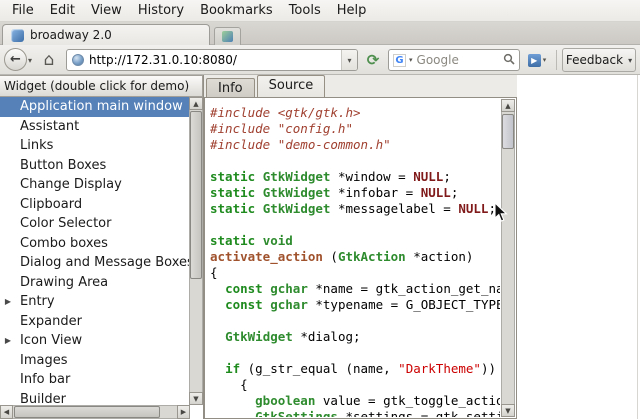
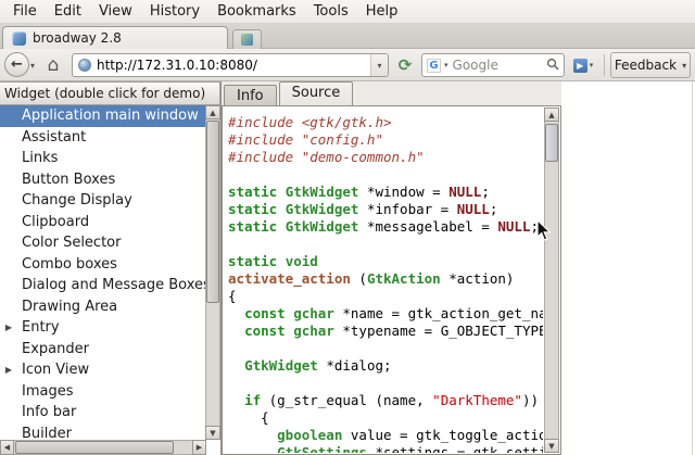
  File
  Edit
  View
  History
  Bookmarks
  Tools
  Help
- broadway 2.0
+ broadway 2.8
  ←
  ▾
  ⌂
  http://172.31.0.10:8080/
  ▾
  ⟳
  G
  ▾
  Google
  ▶
  ▾
  Feedback
  ▾
  Widget (double click for demo)
  Application main window
  Assistant
  Links
  Button Boxes
  Change Display
  Clipboard
  Color Selector
  Combo boxes
  Dialog and Message Boxe
  Drawing Area
  ▶
  Entry
  Expander
  ▶
  Icon View
  Images
  Info bar
  Builder
  ▲
  ▼
  ◀
  ▶
  Info
  Source
  #include <gtk/gtk.h>
  #include "config.h"
  #include "demo-common.h"
  static GtkWidget *window = NULL;
  static GtkWidget *infobar = NULL;
  static GtkWidget *messagelabel = NULL;
  static void
  activate_action (GtkAction *action)
  {
  const gchar *name = gtk_action_get_na
  const gchar *typename = G_OBJECT_TYPE
  GtkWidget *dialog;
  if (g_str_equal (name, "DarkTheme"))
  {
  gboolean value = gtk_toggle_actio
  GtkSettings *settings = gtk_setti
  ▲
  ▼
